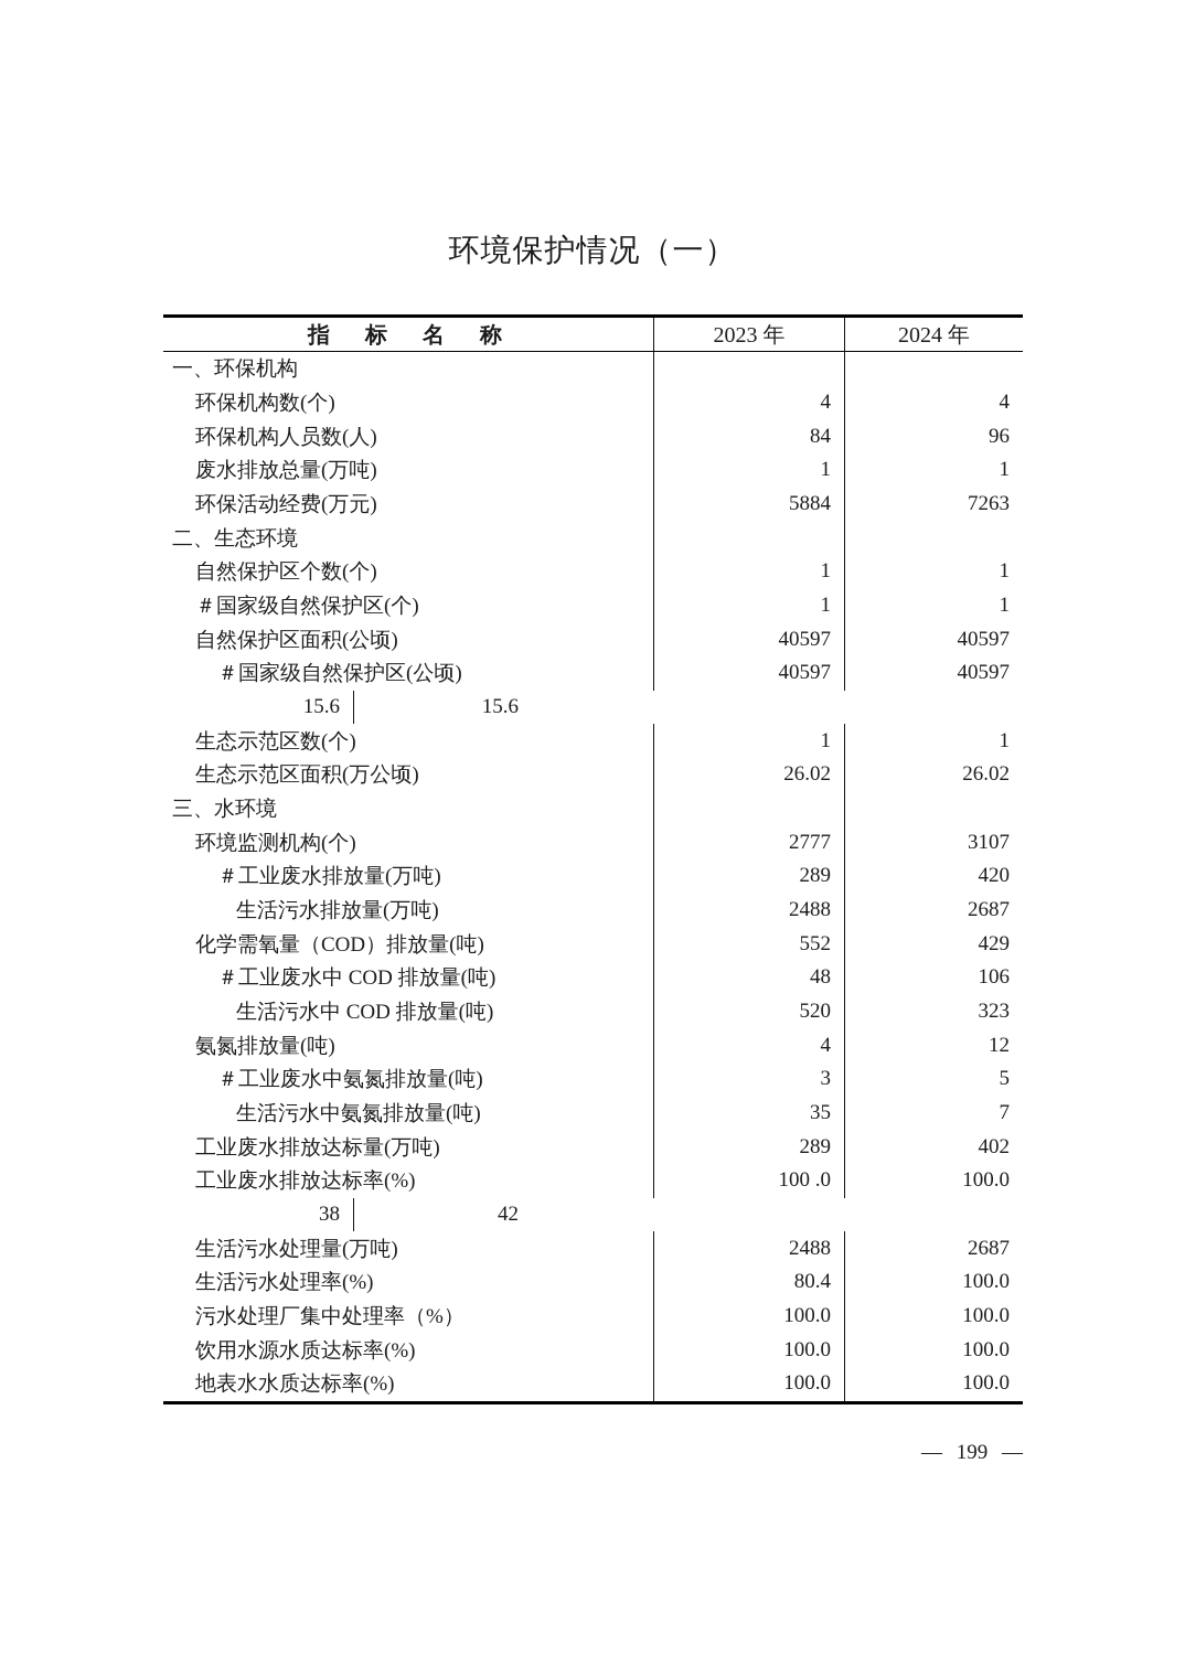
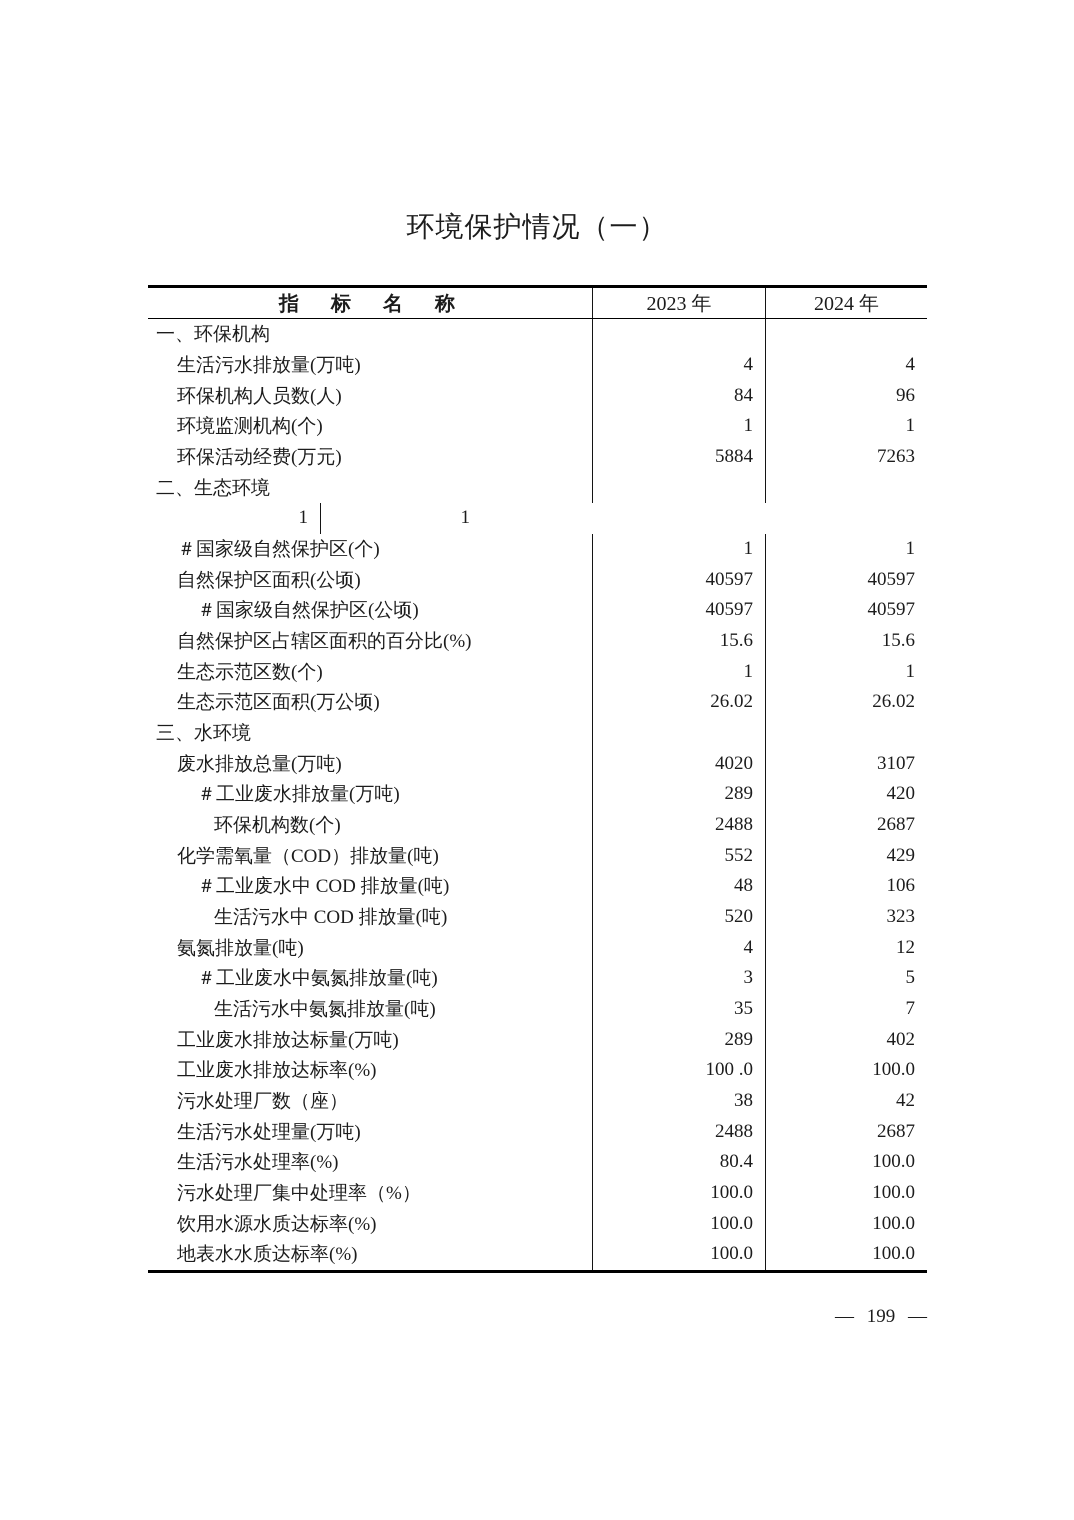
  环境保护情况（一）
  指 标 名 称
  2023 年
  2024 年
  一、环保机构
- 环保机构数(个)
+ 生活污水排放量(万吨)
  4
  4
  环保机构人员数(人)
  84
  96
- 废水排放总量(万吨)
+ 环境监测机构(个)
  1
  1
  环保活动经费(万元)
  5884
  7263
  二、生态环境
- 自然保护区个数(个)
  1
  1
  ＃国家级自然保护区(个)
  1
  1
  自然保护区面积(公顷)
  40597
  40597
  ＃国家级自然保护区(公顷)
  40597
  40597
+ 自然保护区占辖区面积的百分比(%)
  15.6
  15.6
  生态示范区数(个)
  1
  1
  生态示范区面积(万公顷)
  26.02
  26.02
  三、水环境
- 环境监测机构(个)
+ 废水排放总量(万吨)
- 2777
+ 4020
  3107
  ＃工业废水排放量(万吨)
  289
  420
- 生活污水排放量(万吨)
+ 环保机构数(个)
  2488
  2687
  化学需氧量（COD）排放量(吨)
  552
  429
  ＃工业废水中 COD 排放量(吨)
  48
  106
  生活污水中 COD 排放量(吨)
  520
  323
  氨氮排放量(吨)
  4
  12
  ＃工业废水中氨氮排放量(吨)
  3
  5
  生活污水中氨氮排放量(吨)
  35
  7
  工业废水排放达标量(万吨)
  289
  402
  工业废水排放达标率(%)
  100 .0
  100.0
+ 污水处理厂数（座）
  38
  42
  生活污水处理量(万吨)
  2488
  2687
  生活污水处理率(%)
  80.4
  100.0
  污水处理厂集中处理率（%）
  100.0
  100.0
  饮用水源水质达标率(%)
  100.0
  100.0
  地表水水质达标率(%)
  100.0
  100.0
  — 199 —
